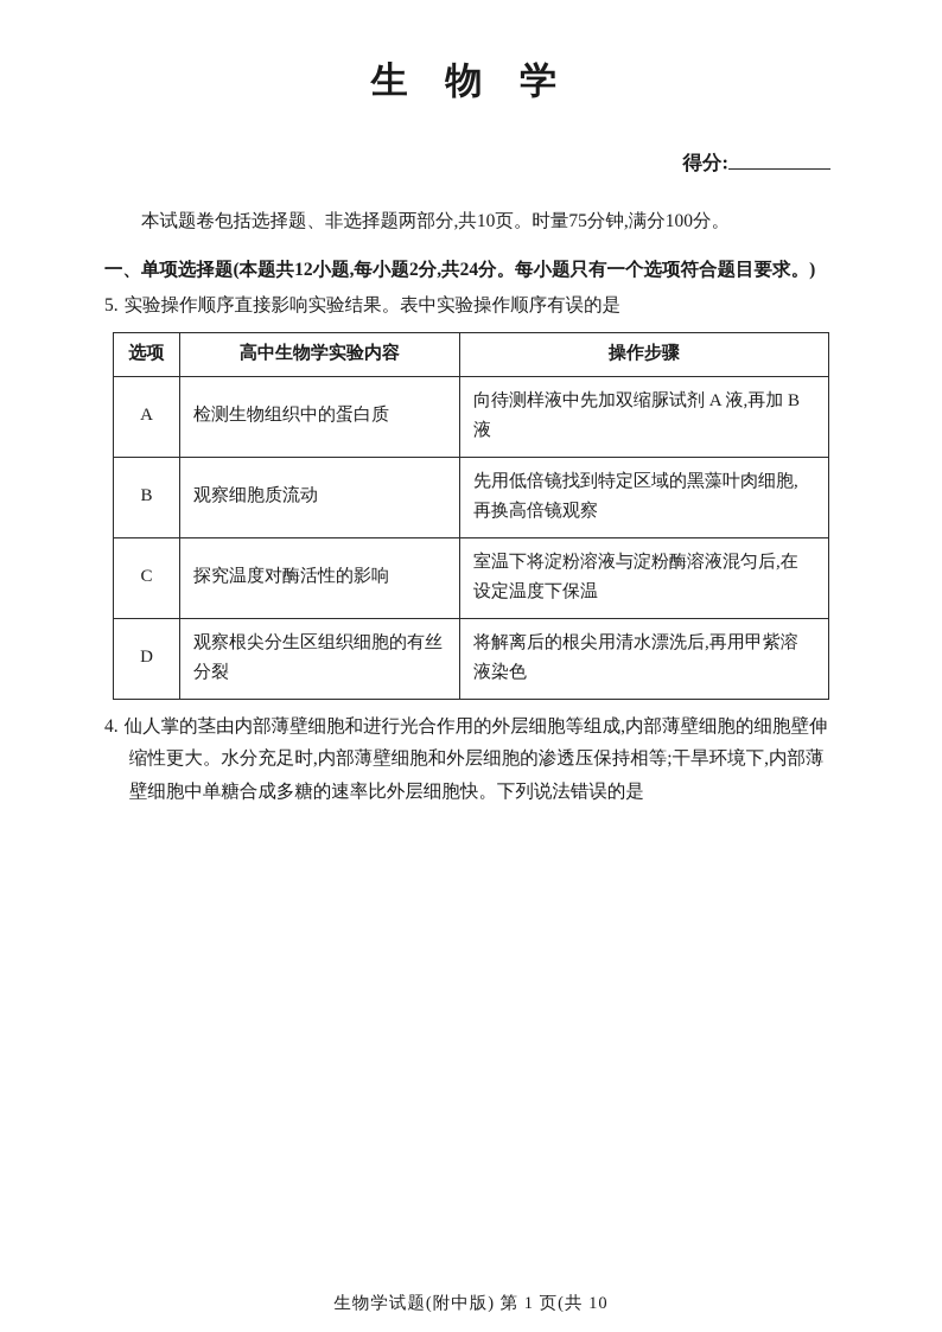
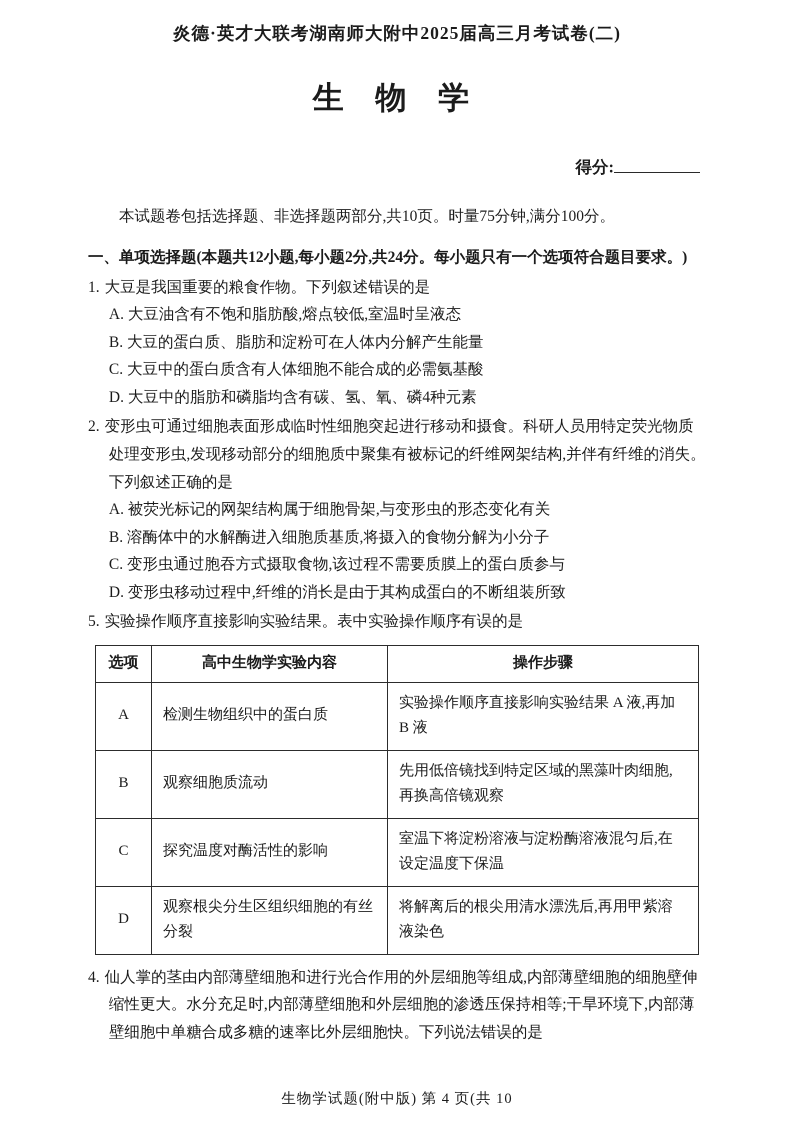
+ 炎德·英才大联考湖南师大附中2025届高三月考试卷(二)
  生 物 学
  得分:
  本试题卷包括选择题、非选择题两部分,共10页。时量75分钟,满分100分。
  一、单项选择题(本题共12小题,每小题2分,共24分。每小题只有一个选项符合题目要求。)
+ 1. 大豆是我国重要的粮食作物。下列叙述错误的是
+ A. 大豆油含有不饱和脂肪酸,熔点较低,室温时呈液态
+ B. 大豆的蛋白质、脂肪和淀粉可在人体内分解产生能量
+ C. 大豆中的蛋白质含有人体细胞不能合成的必需氨基酸
+ D. 大豆中的脂肪和磷脂均含有碳、氢、氧、磷4种元素
+ 2. 变形虫可通过细胞表面形成临时性细胞突起进行移动和摄食。科研人员用特定荧光物质处理变形虫,发现移动部分的细胞质中聚集有被标记的纤维网架结构,并伴有纤维的消失。下列叙述正确的是
+ A. 被荧光标记的网架结构属于细胞骨架,与变形虫的形态变化有关
+ B. 溶酶体中的水解酶进入细胞质基质,将摄入的食物分解为小分子
+ C. 变形虫通过胞吞方式摄取食物,该过程不需要质膜上的蛋白质参与
+ D. 变形虫移动过程中,纤维的消长是由于其构成蛋白的不断组装所致
  5. 实验操作顺序直接影响实验结果。表中实验操作顺序有误的是
  选项	高中生物学实验内容	操作步骤
- A	检测生物组织中的蛋白质	向待测样液中先加双缩脲试剂 A 液,再加 B 液
+ A	检测生物组织中的蛋白质	实验操作顺序直接影响实验结果 A 液,再加 B 液
  B	观察细胞质流动	先用低倍镜找到特定区域的黑藻叶肉细胞,再换高倍镜观察
  C	探究温度对酶活性的影响	室温下将淀粉溶液与淀粉酶溶液混匀后,在设定温度下保温
  D	观察根尖分生区组织细胞的有丝分裂	将解离后的根尖用清水漂洗后,再用甲紫溶液染色
  4. 仙人掌的茎由内部薄壁细胞和进行光合作用的外层细胞等组成,内部薄壁细胞的细胞壁伸缩性更大。水分充足时,内部薄壁细胞和外层细胞的渗透压保持相等;干旱环境下,内部薄壁细胞中单糖合成多糖的速率比外层细胞快。下列说法错误的是
- 生物学试题(附中版) 第 1 页(共 10
+ 生物学试题(附中版) 第 4 页(共 10
